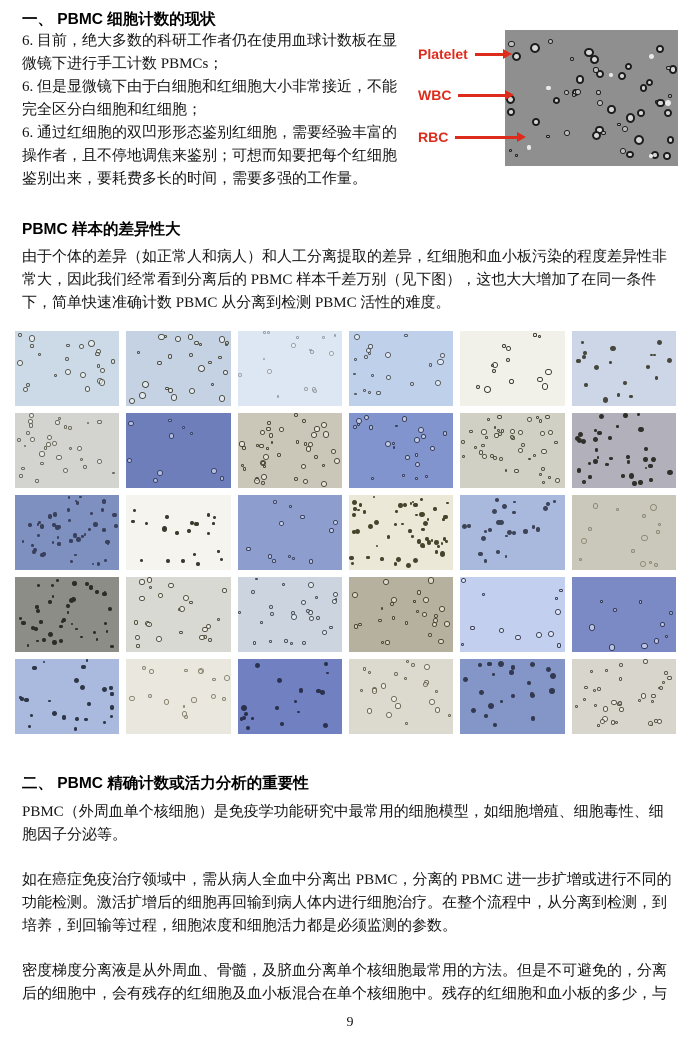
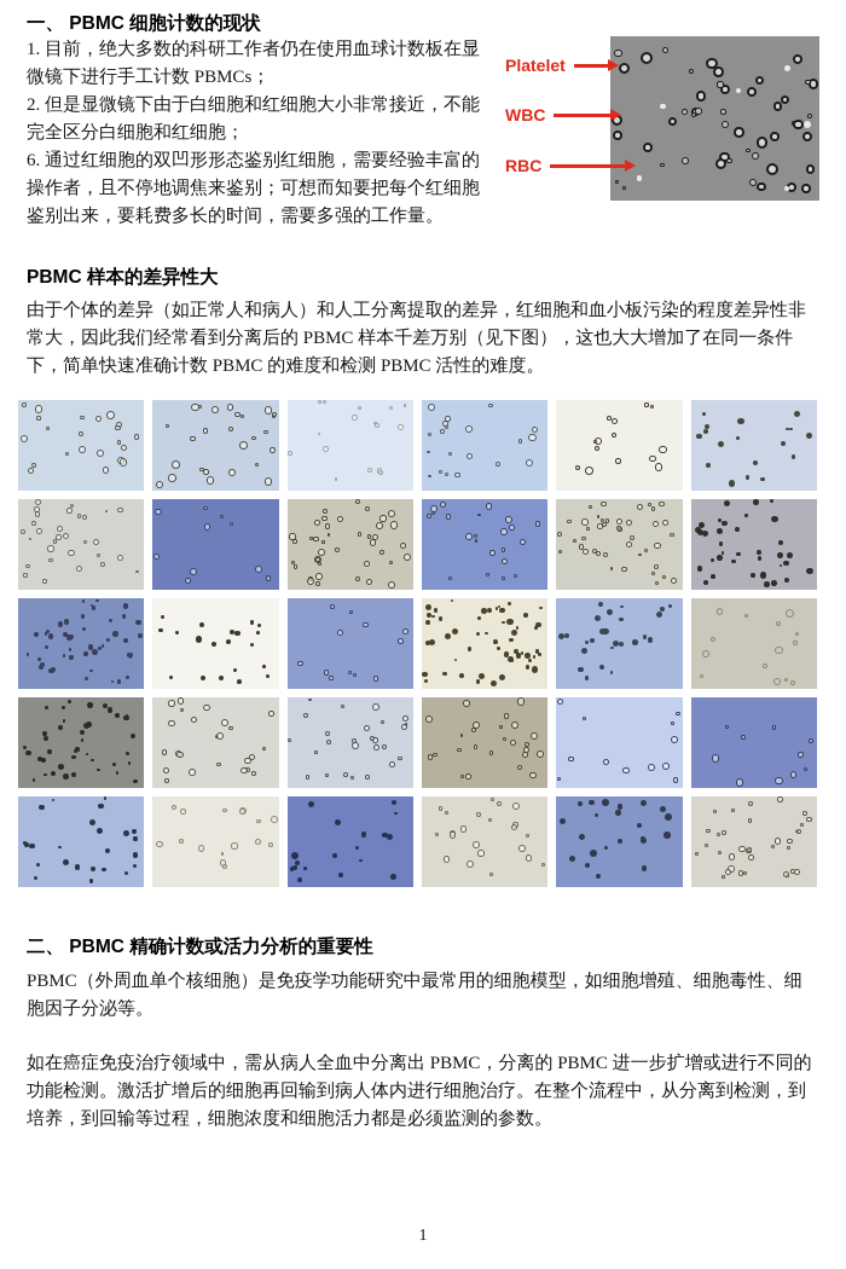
  一、 PBMC 细胞计数的现状
  Platelet
  WBC
  RBC
- 6. 目前，绝大多数的科研工作者仍在使用血球计数板在显微镜下进行手工计数 PBMCs；
+ 1. 目前，绝大多数的科研工作者仍在使用血球计数板在显微镜下进行手工计数 PBMCs；
- 6. 但是显微镜下由于白细胞和红细胞大小非常接近，不能完全区分白细胞和红细胞；
+ 2. 但是显微镜下由于白细胞和红细胞大小非常接近，不能完全区分白细胞和红细胞；
  6. 通过红细胞的双凹形形态鉴别红细胞，需要经验丰富的操作者，且不停地调焦来鉴别；可想而知要把每个红细胞鉴别出来，要耗费多长的时间，需要多强的工作量。
  PBMC 样本的差异性大
- 由于个体的差异（如正常人和病人）和人工分离提取的差异，红细胞和血小板污染的程度差异性非常大，因此我们经常看到分离后的 PBMC 样本千差万别（见下图），这也大大增加了在同一条件下，简单快速准确计数 PBMC 从分离到检测 PBMC 活性的难度。
+ 由于个体的差异（如正常人和病人）和人工分离提取的差异，红细胞和血小板污染的程度差异性非常大，因此我们经常看到分离后的 PBMC 样本千差万别（见下图），这也大大增加了在同一条件下，简单快速准确计数 PBMC 的难度和检测 PBMC 活性的难度。
  二、 PBMC 精确计数或活力分析的重要性
  PBMC（外周血单个核细胞）是免疫学功能研究中最常用的细胞模型，如细胞增殖、细胞毒性、细胞因子分泌等。
  如在癌症免疫治疗领域中，需从病人全血中分离出 PBMC，分离的 PBMC 进一步扩增或进行不同的功能检测。激活扩增后的细胞再回输到病人体内进行细胞治疗。在整个流程中，从分离到检测，到培养，到回输等过程，细胞浓度和细胞活力都是必须监测的参数。
- 密度梯度分离液是从外周血、骨髓，及脐血分离单个核细胞最常用的方法。但是不可避免的，分离后的细胞中，会有残存的红细胞及血小板混合在单个核细胞中。残存的红细胞和血小板的多少，与
- 9
+ 1
